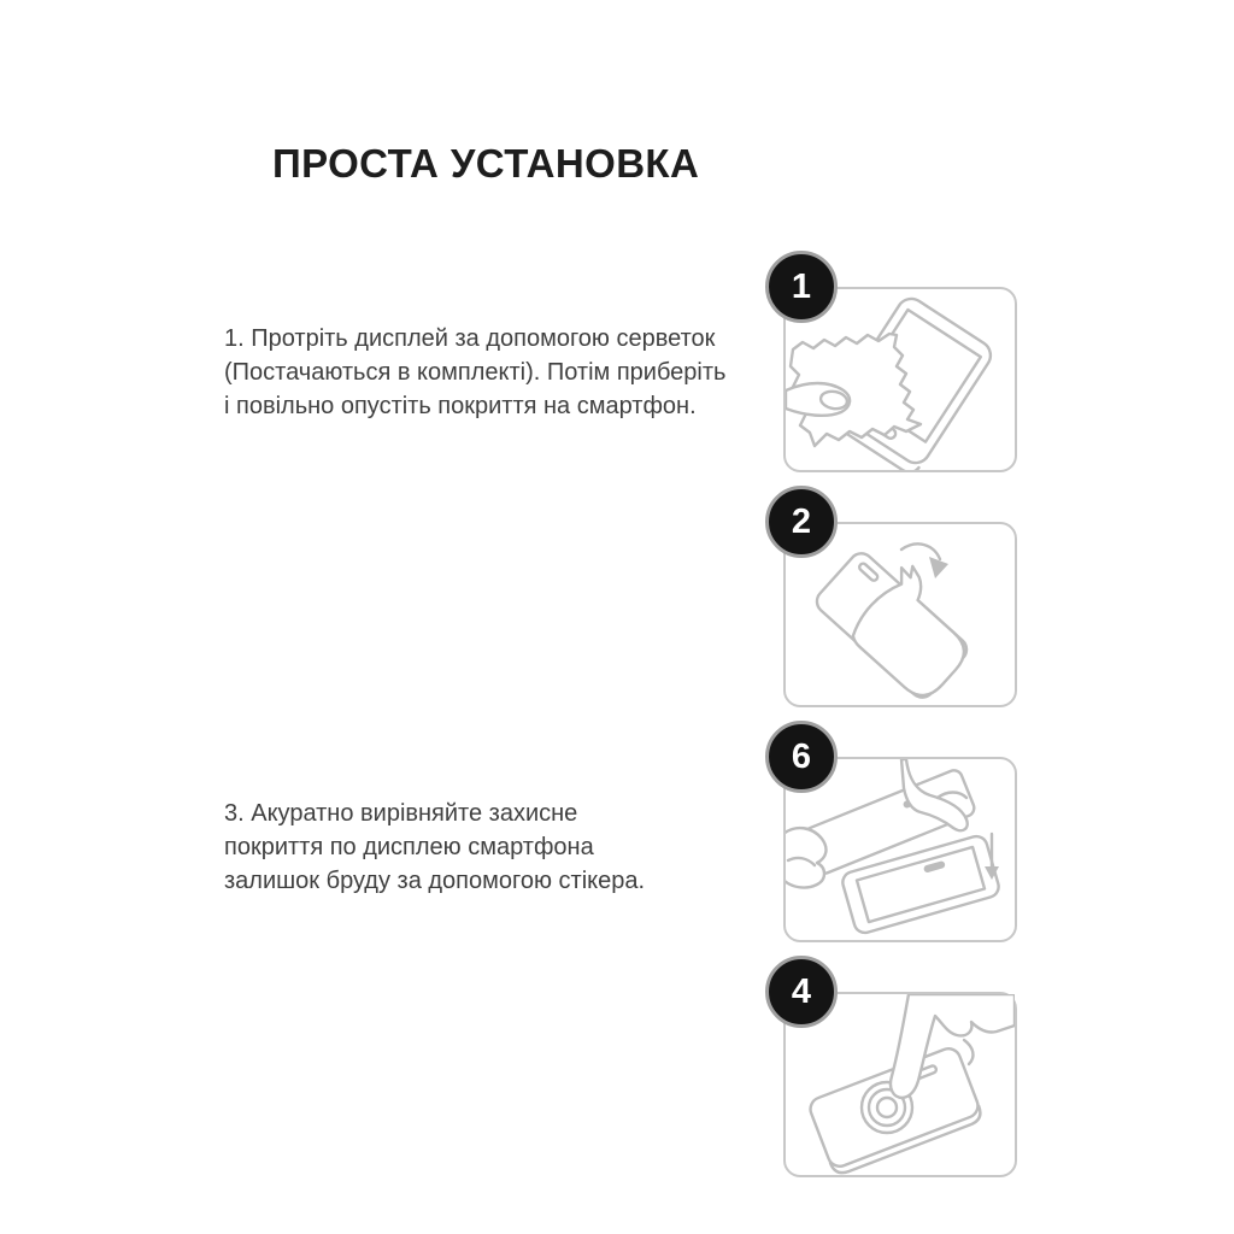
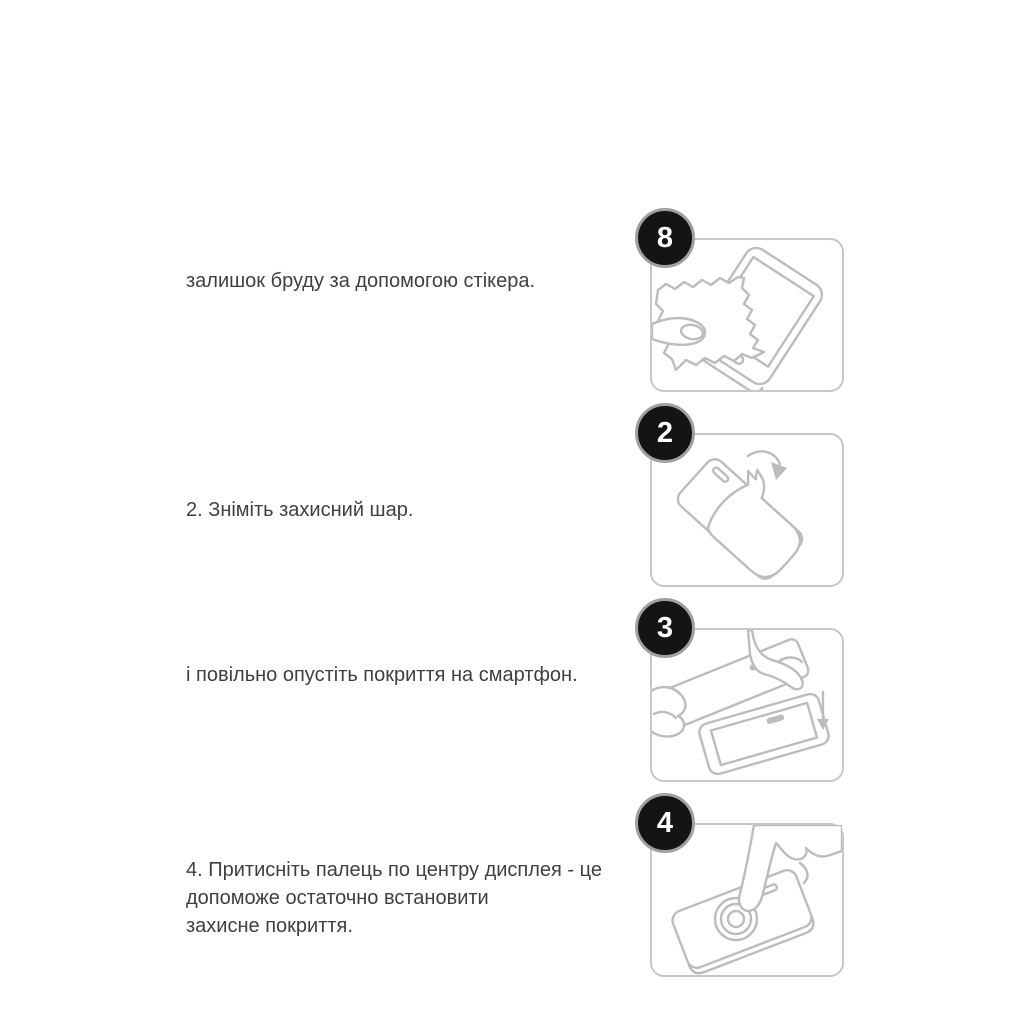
- ПРОСТА УСТАНОВКА
- 1. Протріть дисплей за допомогою серветок
- (Постачаються в комплекті). Потім приберіть
- і повільно опустіть покриття на смартфон.
+ залишок бруду за допомогою стікера.
- 1
+ 8
+ 2. Зніміть захисний шар.
  2
- 3. Акуратно вирівняйте захисне
- покриття по дисплею смартфона
- залишок бруду за допомогою стікера.
+ і повільно опустіть покриття на смартфон.
- 6
+ 3
+ 4. Притисніть палець по центру дисплея - це
+ допоможе остаточно встановити
+ захисне покриття.
  4
